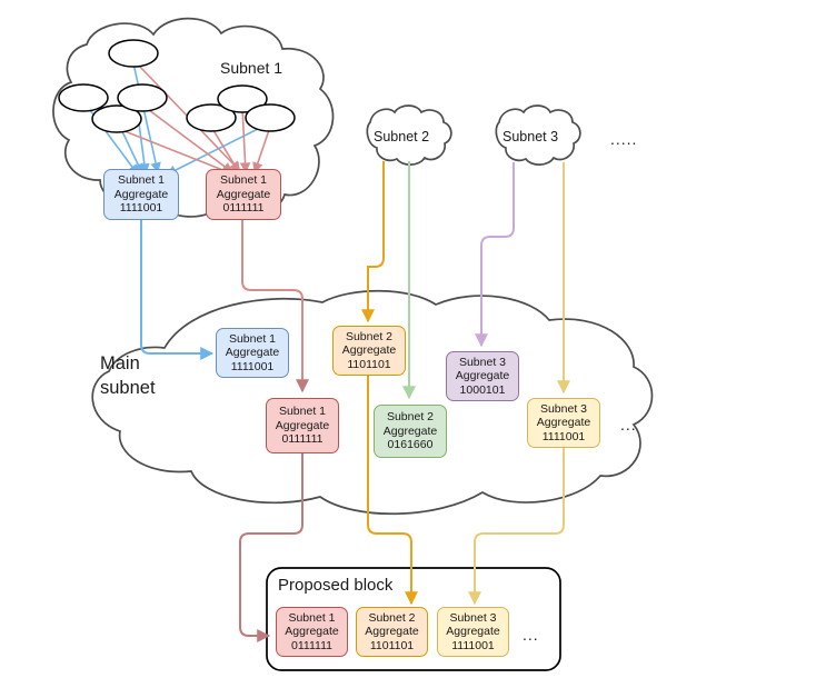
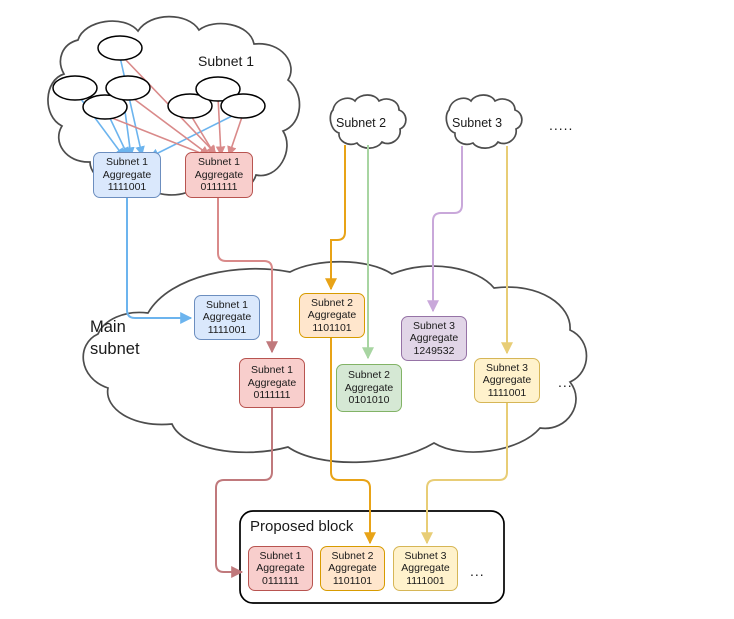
  Subnet 1
  Subnet 2
  Subnet 3
  .....
  Main
  subnet
  ...
  Subnet 1
  Aggregate
  1111001
  Subnet 1
  Aggregate
  0111111
  Subnet 1
  Aggregate
  1111001
  Subnet 1
  Aggregate
  0111111
  Subnet 2
  Aggregate
  1101101
  Subnet 2
  Aggregate
- 0161660
+ 0101010
  Subnet 3
  Aggregate
- 1000101
+ 1249532
  Subnet 3
  Aggregate
  1111001
  Proposed block
  Subnet 1
  Aggregate
  0111111
  Subnet 2
  Aggregate
  1101101
  Subnet 3
  Aggregate
  1111001
  ...
